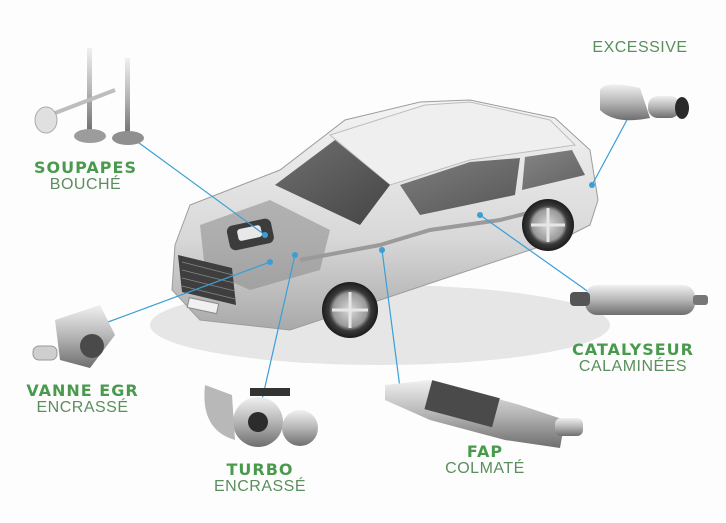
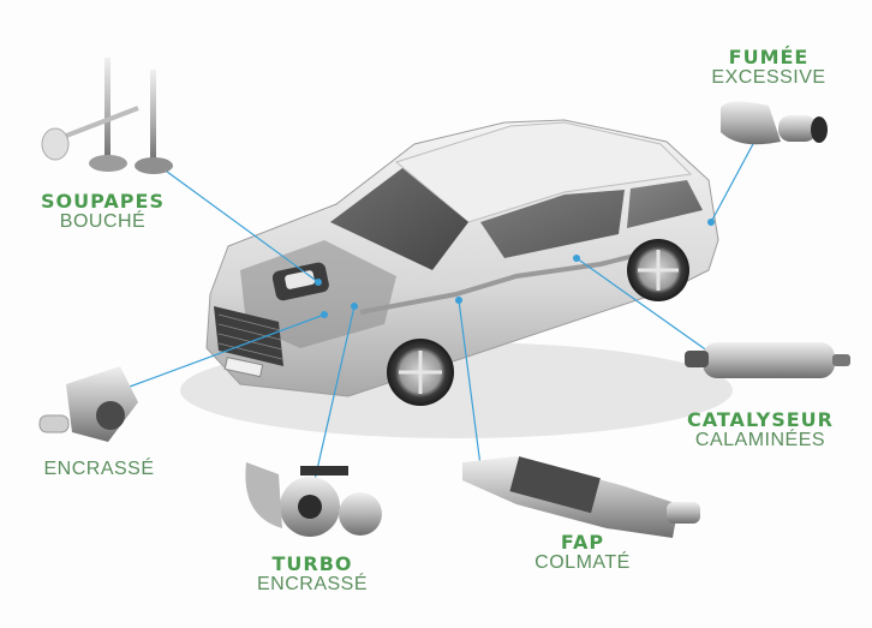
  SOUPAPES
  BOUCHÉ
+ FUMÉE
  EXCESSIVE
  CATALYSEUR
  CALAMINÉES
- VANNE EGR
  ENCRASSÉ
  TURBO
  ENCRASSÉ
  FAP
  COLMATÉ
